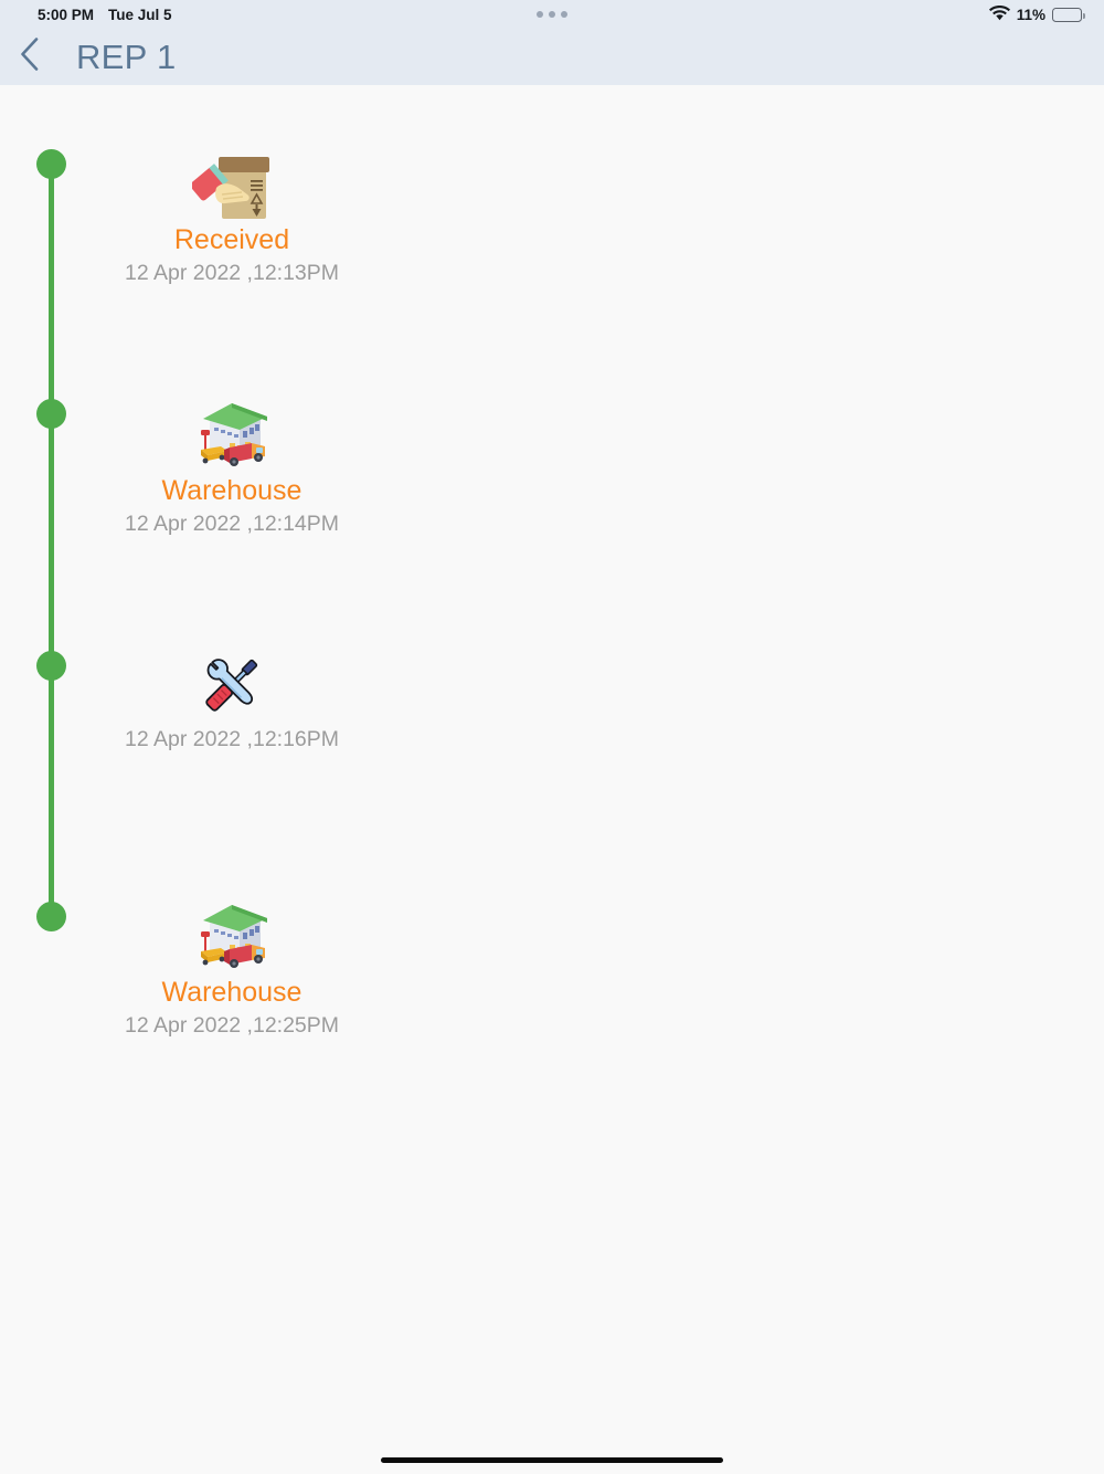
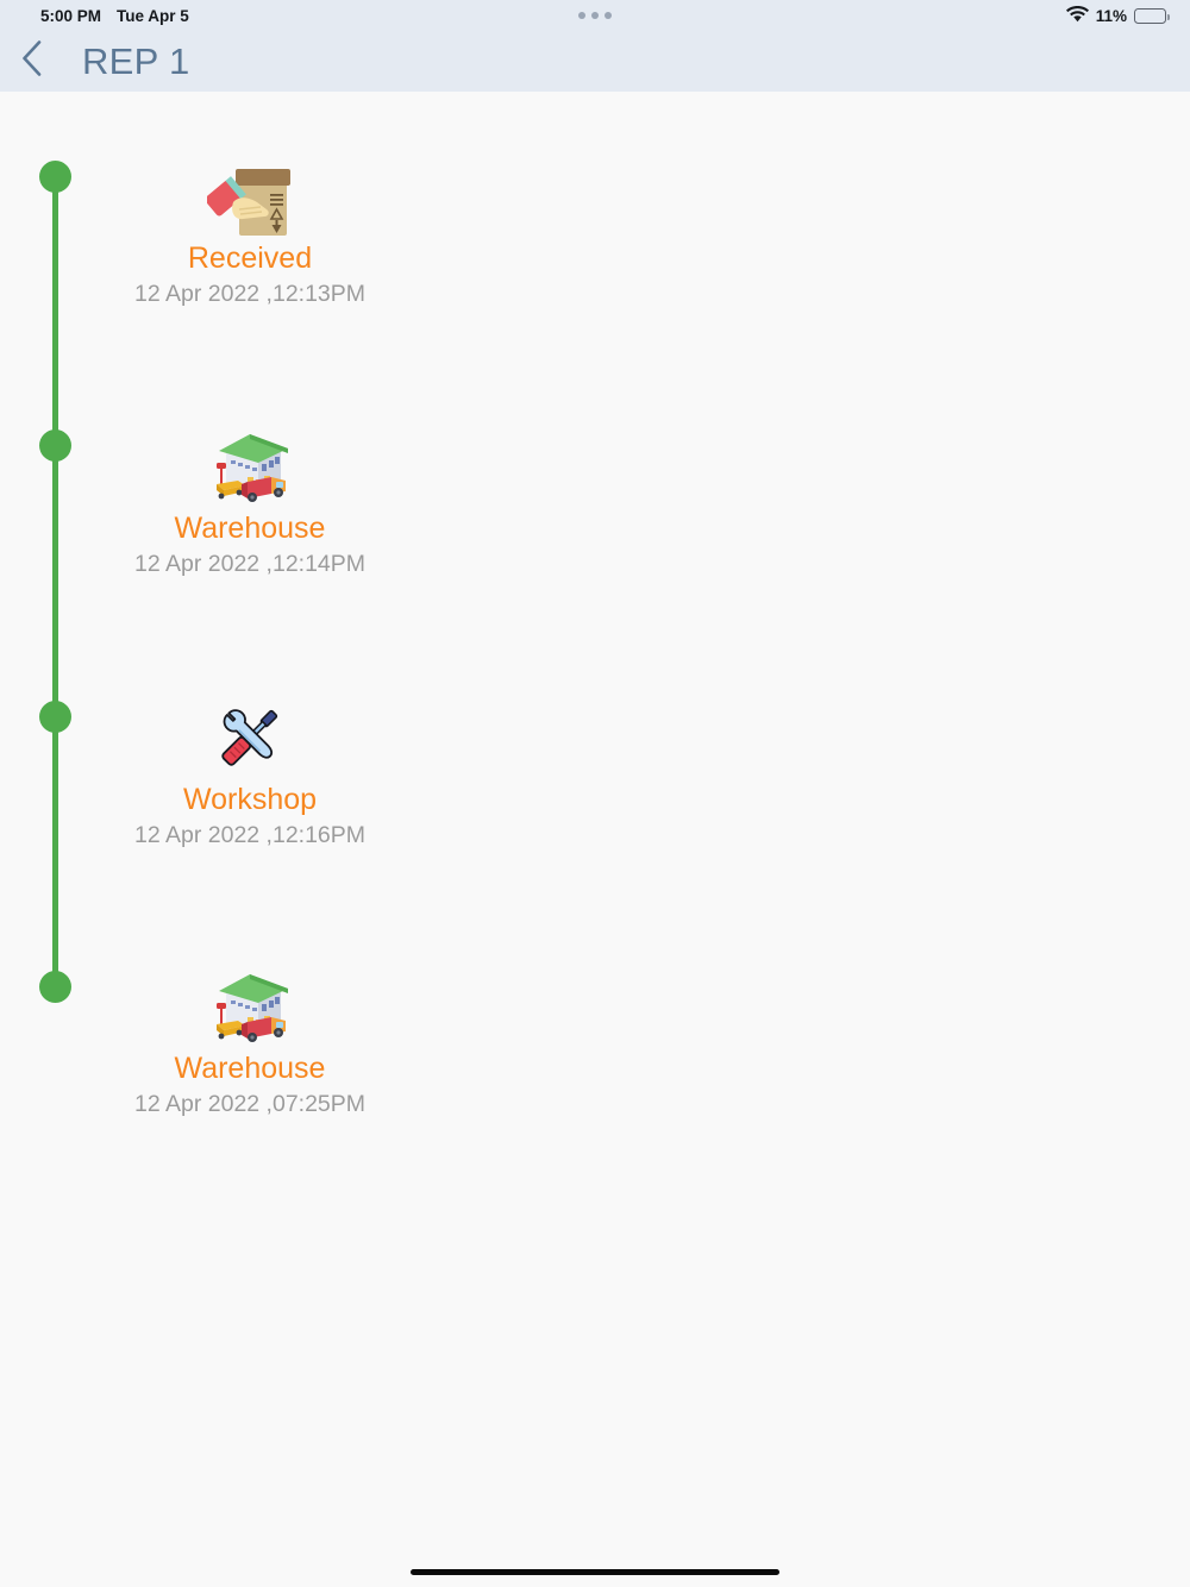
  5:00 PM
- Tue Jul 5
+ Tue Apr 5
  11%
  REP 1
  Received
  12 Apr 2022 ,12:13PM
  Warehouse
  12 Apr 2022 ,12:14PM
+ Workshop
  12 Apr 2022 ,12:16PM
  Warehouse
- 12 Apr 2022 ,12:25PM
+ 12 Apr 2022 ,07:25PM
